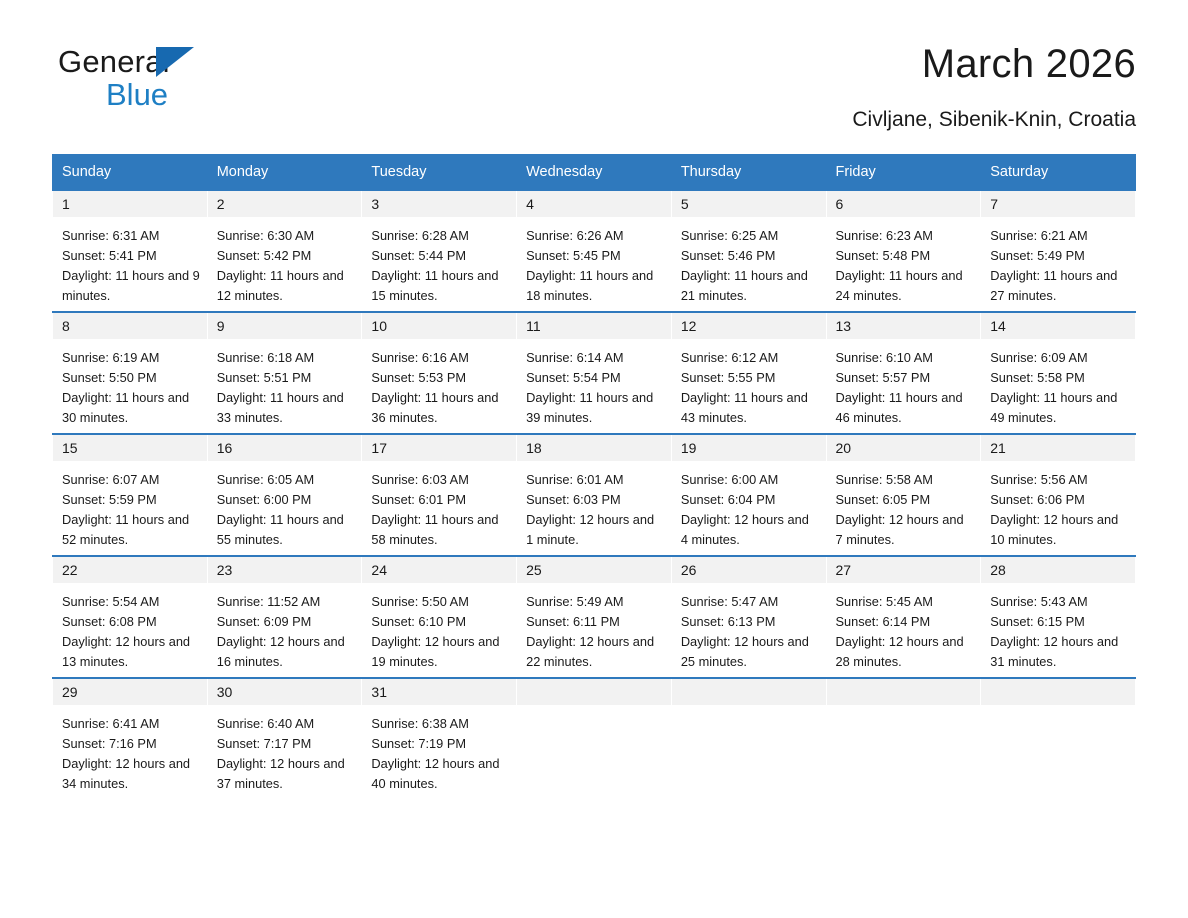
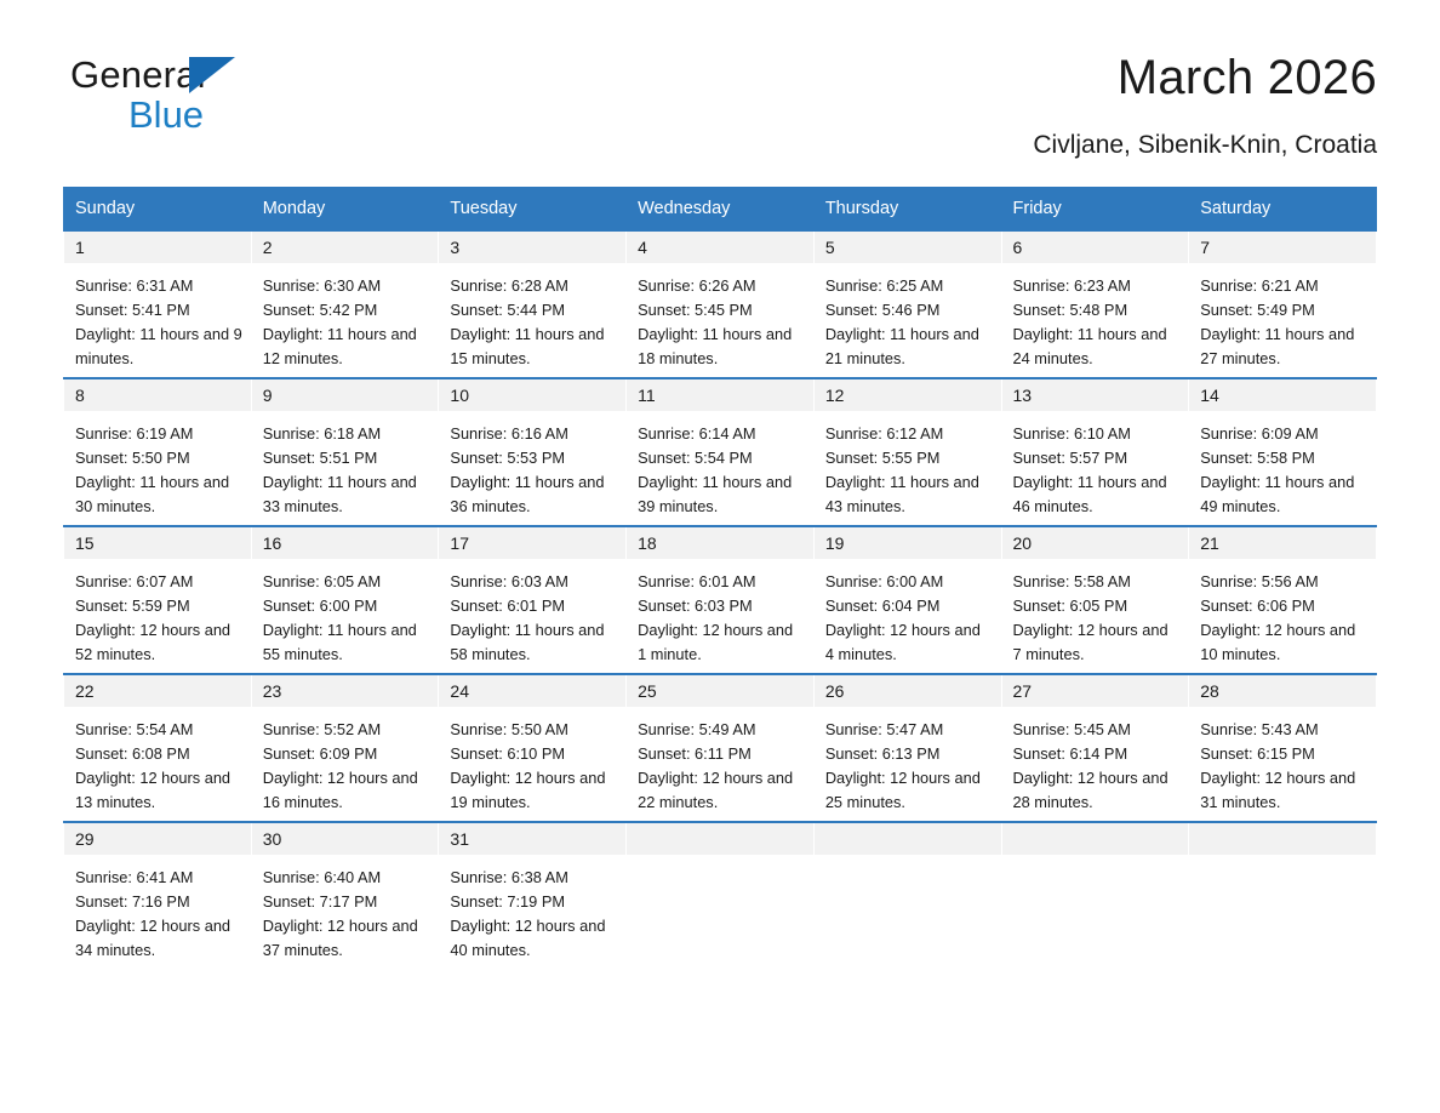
  General
  Blue
  March 2026
  Civljane, Sibenik-Knin, Croatia
  Sunday	Monday	Tuesday	Wednesday	Thursday	Friday	Saturday
  1 Sunrise: 6:31 AM Sunset: 5:41 PM Daylight: 11 hours and 9 minutes.	2 Sunrise: 6:30 AM Sunset: 5:42 PM Daylight: 11 hours and 12 minutes.	3 Sunrise: 6:28 AM Sunset: 5:44 PM Daylight: 11 hours and 15 minutes.	4 Sunrise: 6:26 AM Sunset: 5:45 PM Daylight: 11 hours and 18 minutes.	5 Sunrise: 6:25 AM Sunset: 5:46 PM Daylight: 11 hours and 21 minutes.	6 Sunrise: 6:23 AM Sunset: 5:48 PM Daylight: 11 hours and 24 minutes.	7 Sunrise: 6:21 AM Sunset: 5:49 PM Daylight: 11 hours and 27 minutes.
  8 Sunrise: 6:19 AM Sunset: 5:50 PM Daylight: 11 hours and 30 minutes.	9 Sunrise: 6:18 AM Sunset: 5:51 PM Daylight: 11 hours and 33 minutes.	10 Sunrise: 6:16 AM Sunset: 5:53 PM Daylight: 11 hours and 36 minutes.	11 Sunrise: 6:14 AM Sunset: 5:54 PM Daylight: 11 hours and 39 minutes.	12 Sunrise: 6:12 AM Sunset: 5:55 PM Daylight: 11 hours and 43 minutes.	13 Sunrise: 6:10 AM Sunset: 5:57 PM Daylight: 11 hours and 46 minutes.	14 Sunrise: 6:09 AM Sunset: 5:58 PM Daylight: 11 hours and 49 minutes.
- 15 Sunrise: 6:07 AM Sunset: 5:59 PM Daylight: 11 hours and 52 minutes.	16 Sunrise: 6:05 AM Sunset: 6:00 PM Daylight: 11 hours and 55 minutes.	17 Sunrise: 6:03 AM Sunset: 6:01 PM Daylight: 11 hours and 58 minutes.	18 Sunrise: 6:01 AM Sunset: 6:03 PM Daylight: 12 hours and 1 minute.	19 Sunrise: 6:00 AM Sunset: 6:04 PM Daylight: 12 hours and 4 minutes.	20 Sunrise: 5:58 AM Sunset: 6:05 PM Daylight: 12 hours and 7 minutes.	21 Sunrise: 5:56 AM Sunset: 6:06 PM Daylight: 12 hours and 10 minutes.
+ 15 Sunrise: 6:07 AM Sunset: 5:59 PM Daylight: 12 hours and 52 minutes.	16 Sunrise: 6:05 AM Sunset: 6:00 PM Daylight: 11 hours and 55 minutes.	17 Sunrise: 6:03 AM Sunset: 6:01 PM Daylight: 11 hours and 58 minutes.	18 Sunrise: 6:01 AM Sunset: 6:03 PM Daylight: 12 hours and 1 minute.	19 Sunrise: 6:00 AM Sunset: 6:04 PM Daylight: 12 hours and 4 minutes.	20 Sunrise: 5:58 AM Sunset: 6:05 PM Daylight: 12 hours and 7 minutes.	21 Sunrise: 5:56 AM Sunset: 6:06 PM Daylight: 12 hours and 10 minutes.
- 22 Sunrise: 5:54 AM Sunset: 6:08 PM Daylight: 12 hours and 13 minutes.	23 Sunrise: 11:52 AM Sunset: 6:09 PM Daylight: 12 hours and 16 minutes.	24 Sunrise: 5:50 AM Sunset: 6:10 PM Daylight: 12 hours and 19 minutes.	25 Sunrise: 5:49 AM Sunset: 6:11 PM Daylight: 12 hours and 22 minutes.	26 Sunrise: 5:47 AM Sunset: 6:13 PM Daylight: 12 hours and 25 minutes.	27 Sunrise: 5:45 AM Sunset: 6:14 PM Daylight: 12 hours and 28 minutes.	28 Sunrise: 5:43 AM Sunset: 6:15 PM Daylight: 12 hours and 31 minutes.
+ 22 Sunrise: 5:54 AM Sunset: 6:08 PM Daylight: 12 hours and 13 minutes.	23 Sunrise: 5:52 AM Sunset: 6:09 PM Daylight: 12 hours and 16 minutes.	24 Sunrise: 5:50 AM Sunset: 6:10 PM Daylight: 12 hours and 19 minutes.	25 Sunrise: 5:49 AM Sunset: 6:11 PM Daylight: 12 hours and 22 minutes.	26 Sunrise: 5:47 AM Sunset: 6:13 PM Daylight: 12 hours and 25 minutes.	27 Sunrise: 5:45 AM Sunset: 6:14 PM Daylight: 12 hours and 28 minutes.	28 Sunrise: 5:43 AM Sunset: 6:15 PM Daylight: 12 hours and 31 minutes.
  29 Sunrise: 6:41 AM Sunset: 7:16 PM Daylight: 12 hours and 34 minutes.	30 Sunrise: 6:40 AM Sunset: 7:17 PM Daylight: 12 hours and 37 minutes.	31 Sunrise: 6:38 AM Sunset: 7:19 PM Daylight: 12 hours and 40 minutes.
